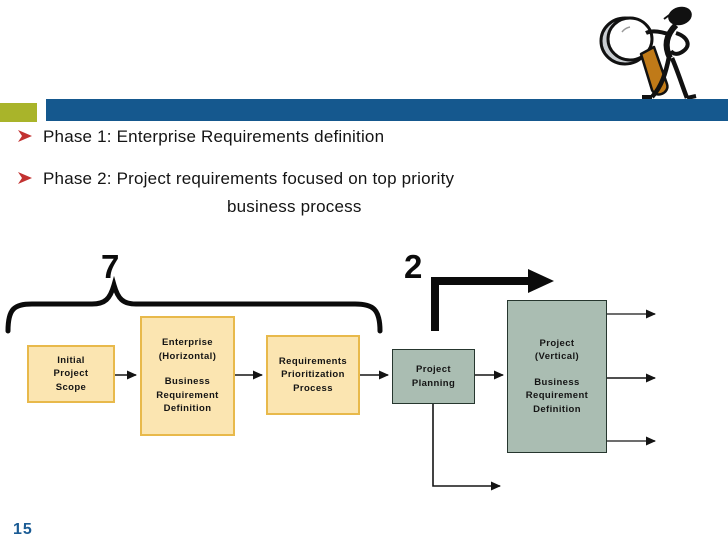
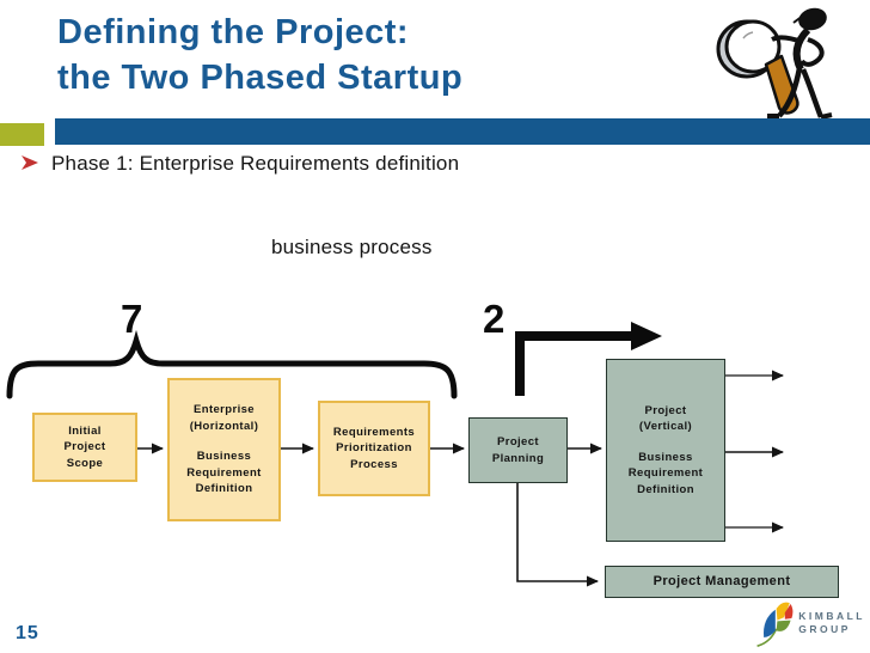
+ Defining the Project:
+ the Two Phased Startup
  Phase 1: Enterprise Requirements definition
- Phase 2: Project requirements focused on top priority
  business process
  7
  2
  Initial
  Project
  Scope
  Enterprise
  (Horizontal)
  Business
  Requirement
  Definition
  Requirements
  Prioritization
  Process
  Project
  Planning
  Project
  (Vertical)
  Business
  Requirement
  Definition
+ Project Management
  15
+ KIMBALL
+ GROUP
